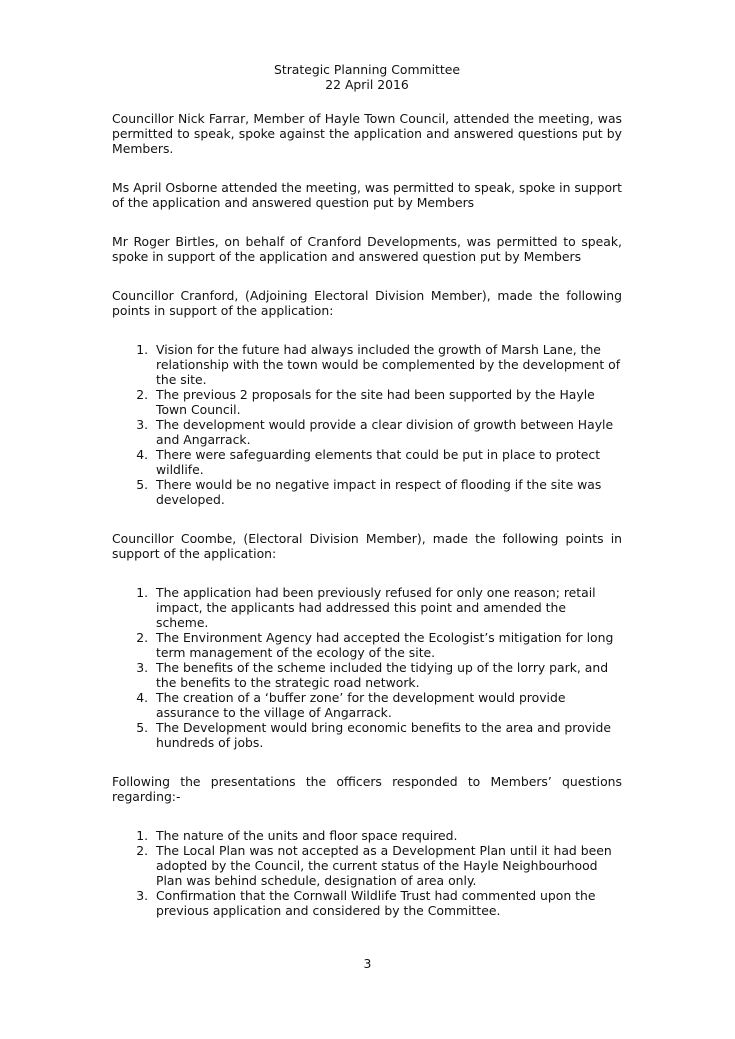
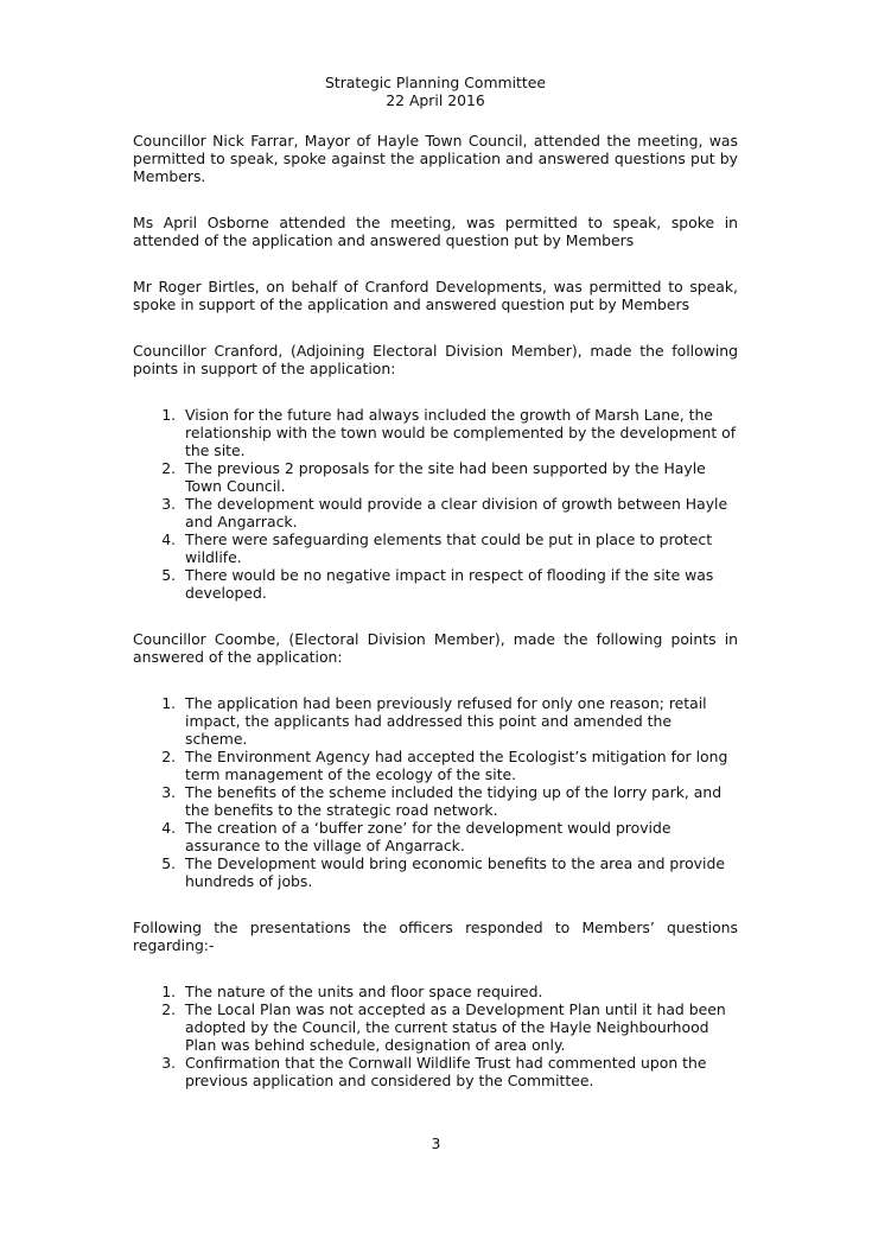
  Strategic Planning Committee
  22 April 2016
- Councillor Nick Farrar, Member of Hayle Town Council, attended the meeting, was permitted to speak, spoke against the application and answered questions put by Members.
+ Councillor Nick Farrar, Mayor of Hayle Town Council, attended the meeting, was permitted to speak, spoke against the application and answered questions put by Members.
- Ms April Osborne attended the meeting, was permitted to speak, spoke in support of the application and answered question put by Members
+ Ms April Osborne attended the meeting, was permitted to speak, spoke in attended of the application and answered question put by Members
  Mr Roger Birtles, on behalf of Cranford Developments, was permitted to speak, spoke in support of the application and answered question put by Members
  Councillor Cranford, (Adjoining Electoral Division Member), made the following points in support of the application:
  Vision for the future had always included the growth of Marsh Lane, the relationship with the town would be complemented by the development of the site.
  The previous 2 proposals for the site had been supported by the Hayle Town Council.
  The development would provide a clear division of growth between Hayle and Angarrack.
  There were safeguarding elements that could be put in place to protect wildlife.
  There would be no negative impact in respect of flooding if the site was developed.
- Councillor Coombe, (Electoral Division Member), made the following points in support of the application:
+ Councillor Coombe, (Electoral Division Member), made the following points in answered of the application:
  The application had been previously refused for only one reason; retail impact, the applicants had addressed this point and amended the scheme.
  The Environment Agency had accepted the Ecologist’s mitigation for long term management of the ecology of the site.
  The benefits of the scheme included the tidying up of the lorry park, and the benefits to the strategic road network.
  The creation of a ‘buffer zone’ for the development would provide assurance to the village of Angarrack.
  The Development would bring economic benefits to the area and provide hundreds of jobs.
  Following the presentations the officers responded to Members’ questions regarding:-
  The nature of the units and floor space required.
  The Local Plan was not accepted as a Development Plan until it had been adopted by the Council, the current status of the Hayle Neighbourhood Plan was behind schedule, designation of area only.
  Confirmation that the Cornwall Wildlife Trust had commented upon the previous application and considered by the Committee.
  3
